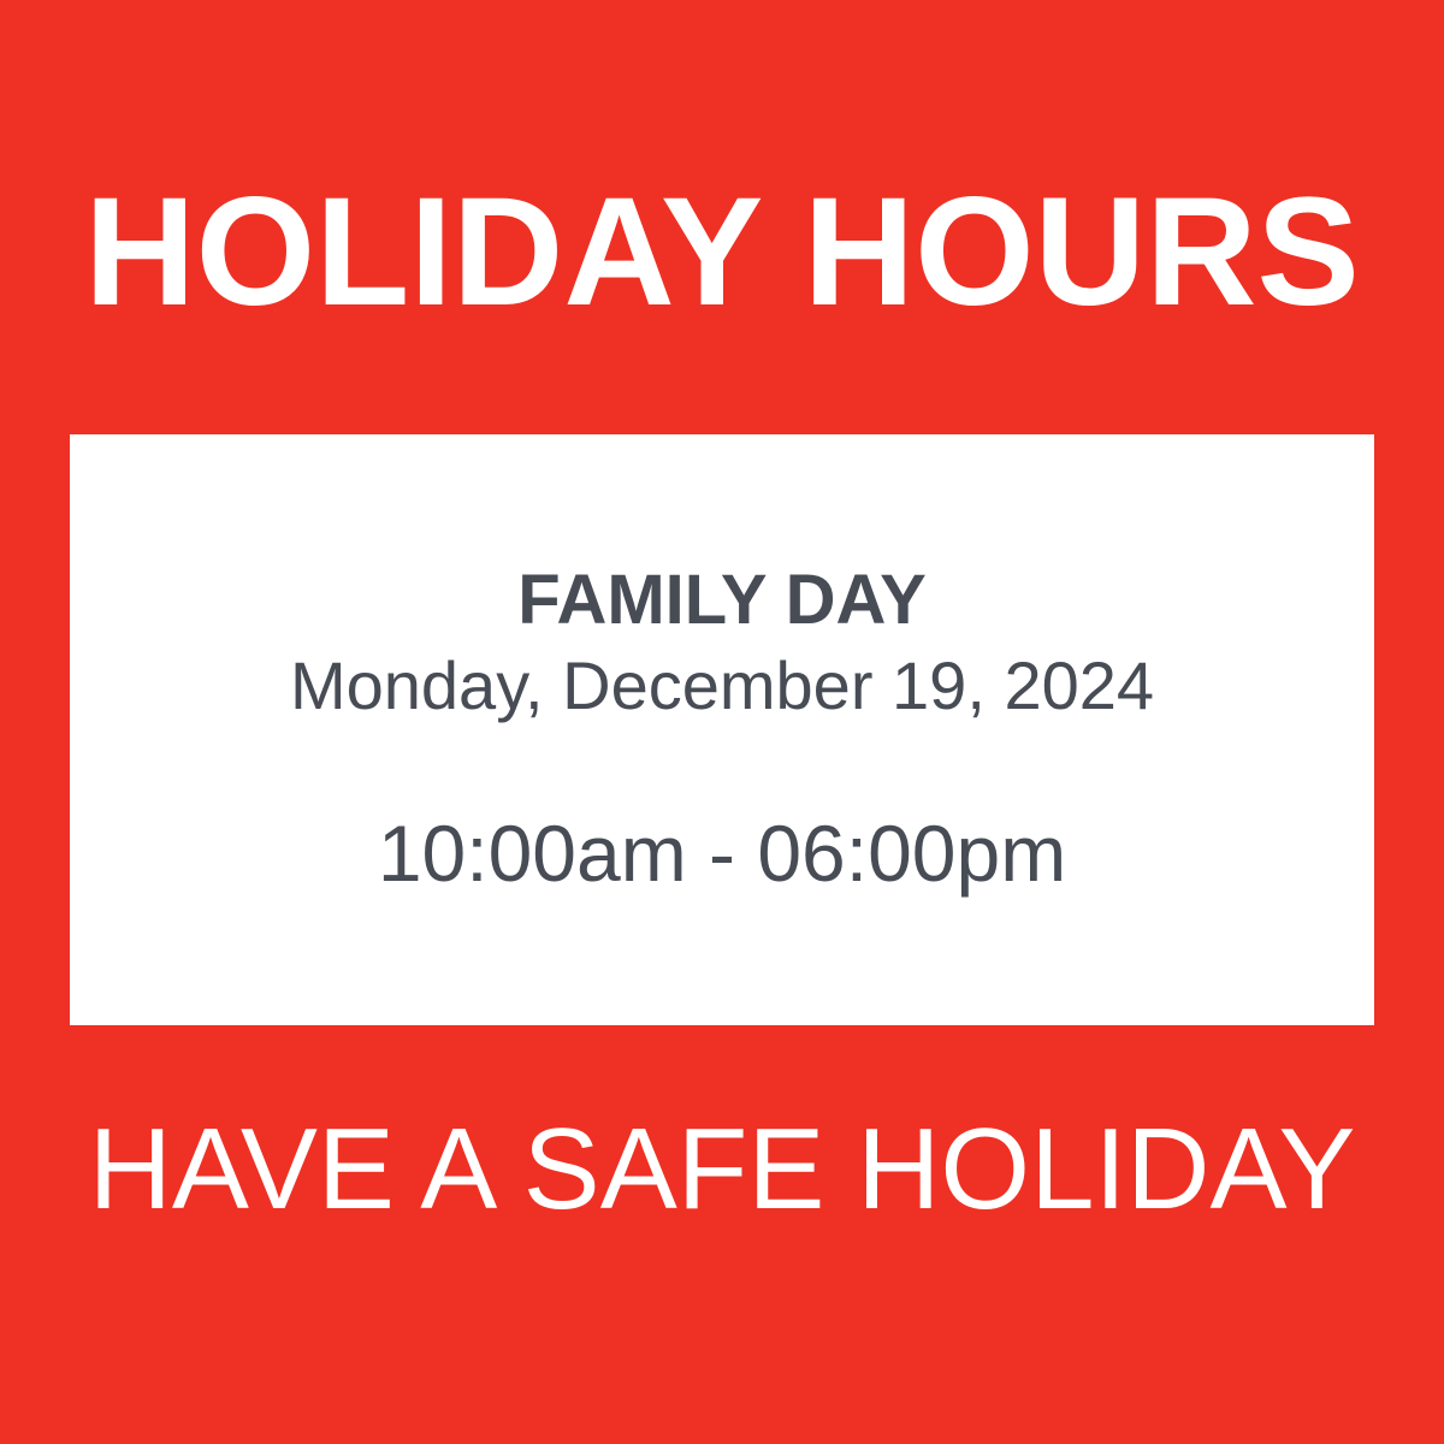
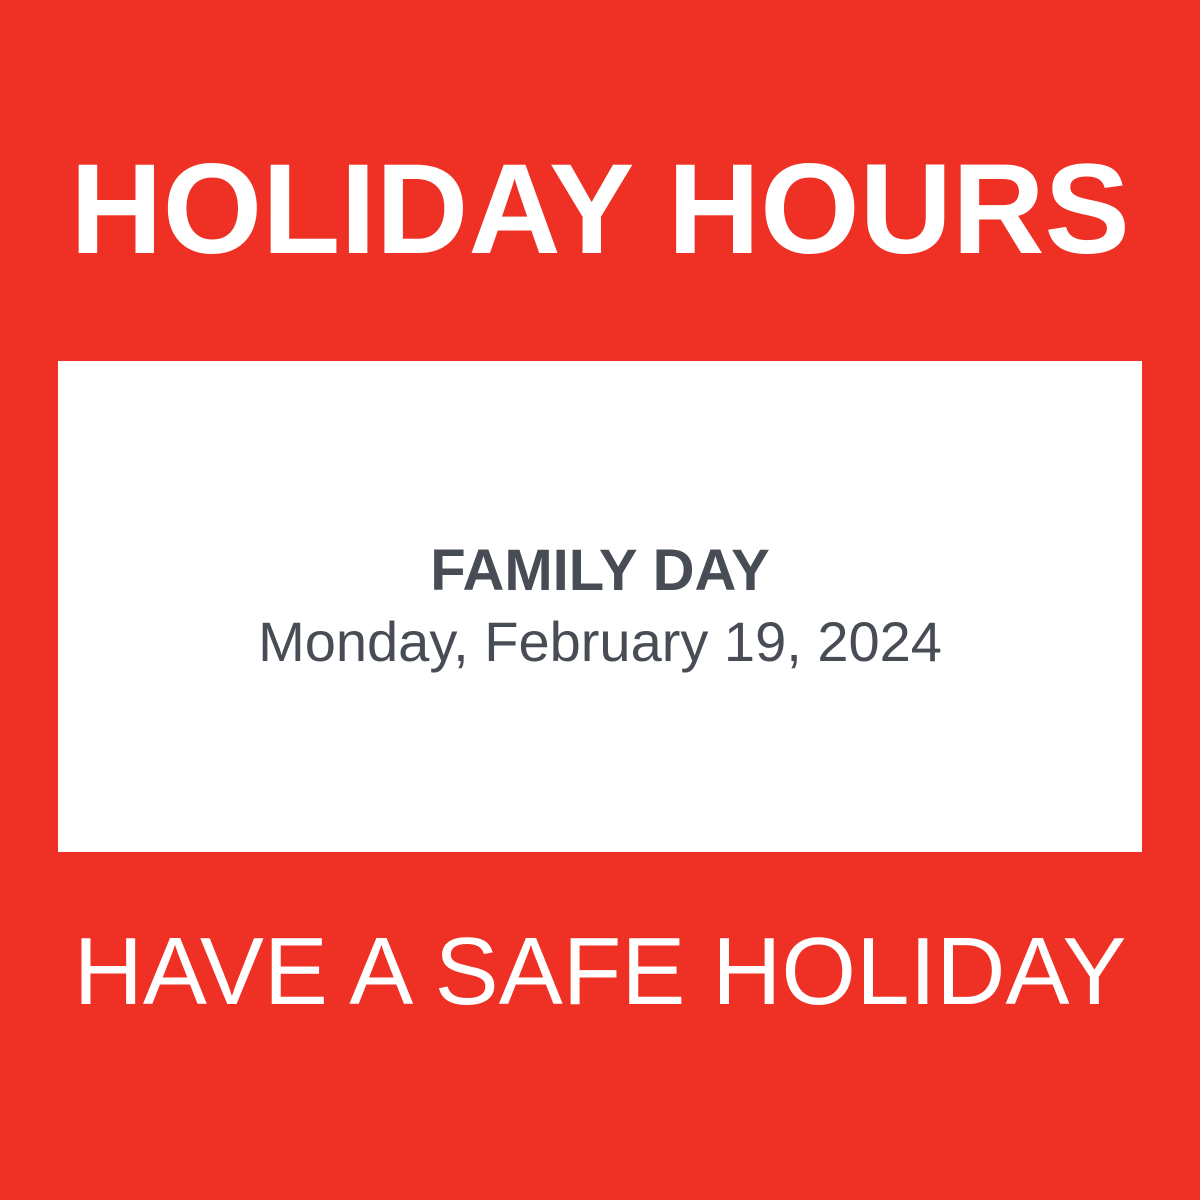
  HOLIDAY HOURS
  FAMILY DAY
- Monday, December 19, 2024
+ Monday, February 19, 2024
- 10:00am - 06:00pm
  HAVE A SAFE HOLIDAY
